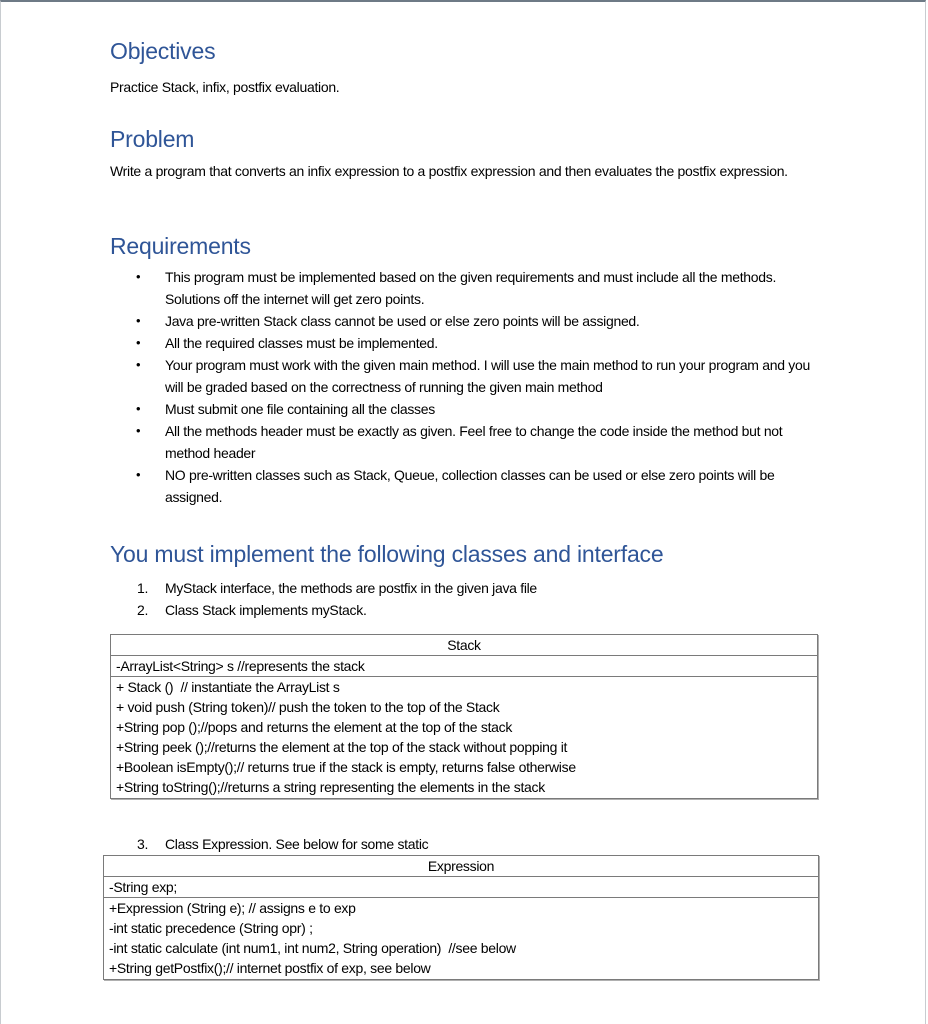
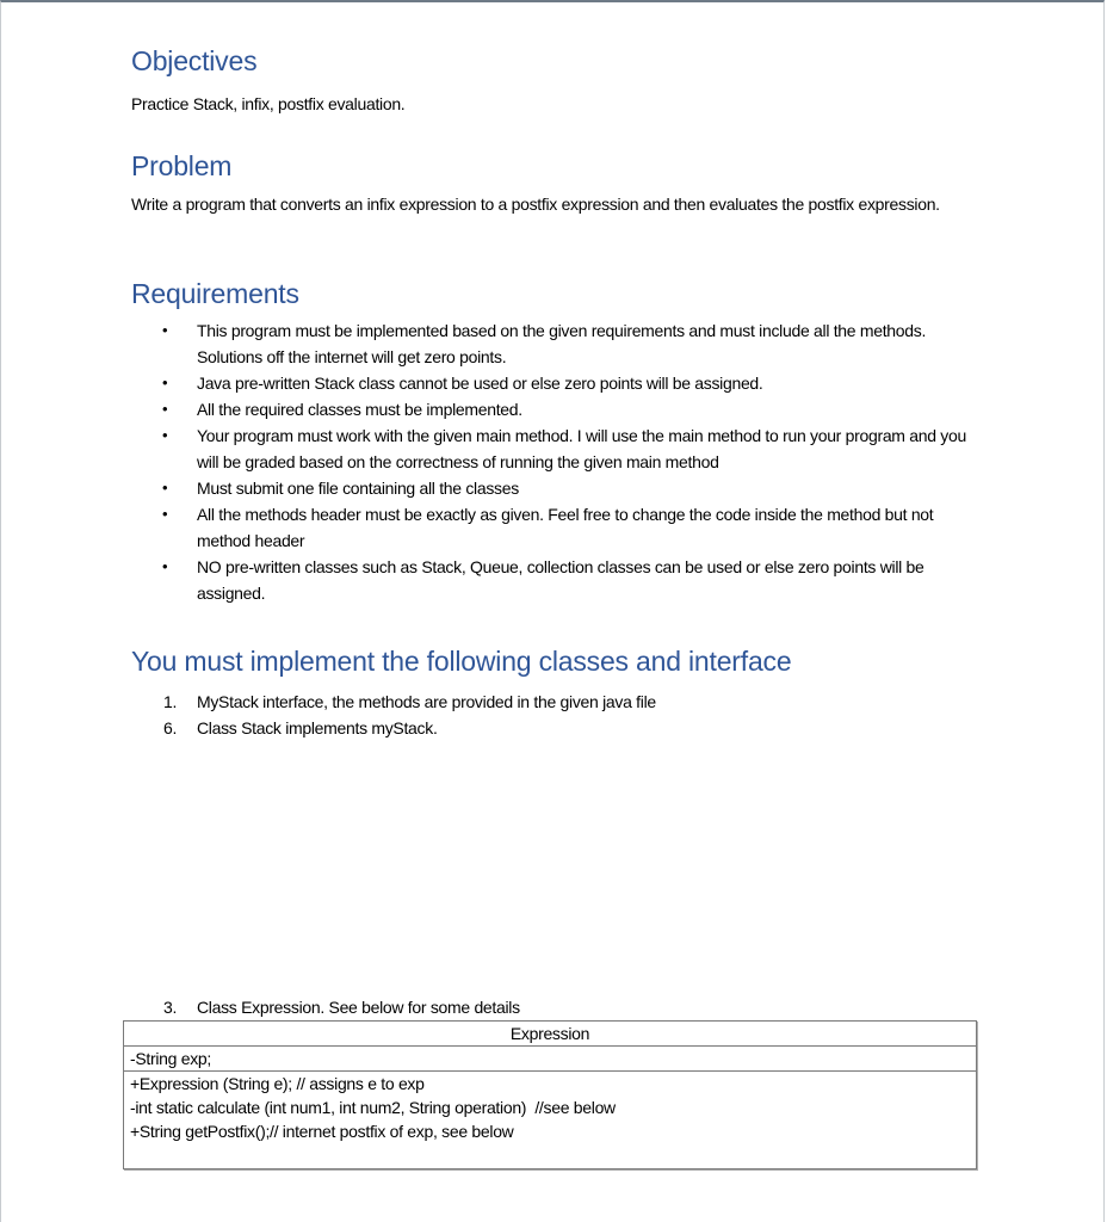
  Objectives
  Practice Stack, infix, postfix evaluation.
  Problem
  Write a program that converts an infix expression to a postfix expression and then evaluates the postfix expression.
  Requirements
  •
  This program must be implemented based on the given requirements and must include all the methods. Solutions off the internet will get zero points.
  •
  Java pre-written Stack class cannot be used or else zero points will be assigned.
  •
  All the required classes must be implemented.
  •
  Your program must work with the given main method. I will use the main method to run your program and you will be graded based on the correctness of running the given main method
  •
  Must submit one file containing all the classes
  •
  All the methods header must be exactly as given. Feel free to change the code inside the method but not method header
  •
  NO pre-written classes such as Stack, Queue, collection classes can be used or else zero points will be assigned.
  You must implement the following classes and interface
  1.
- MyStack interface, the methods are postfix in the given java file
+ MyStack interface, the methods are provided in the given java file
- 2.
+ 6.
  Class Stack implements myStack.
- Stack
- -ArrayList<String> s //represents the stack
- + Stack () // instantiate the ArrayList s
- + void push (String token)// push the token to the top of the Stack
- +String pop ();//pops and returns the element at the top of the stack
- +String peek ();//returns the element at the top of the stack without popping it
- +Boolean isEmpty();// returns true if the stack is empty, returns false otherwise
- +String toString();//returns a string representing the elements in the stack
  3.
- Class Expression. See below for some static
+ Class Expression. See below for some details
  Expression
  -String exp;
  +Expression (String e); // assigns e to exp
- -int static precedence (String opr) ;
  -int static calculate (int num1, int num2, String operation) //see below
  +String getPostfix();// internet postfix of exp, see below
